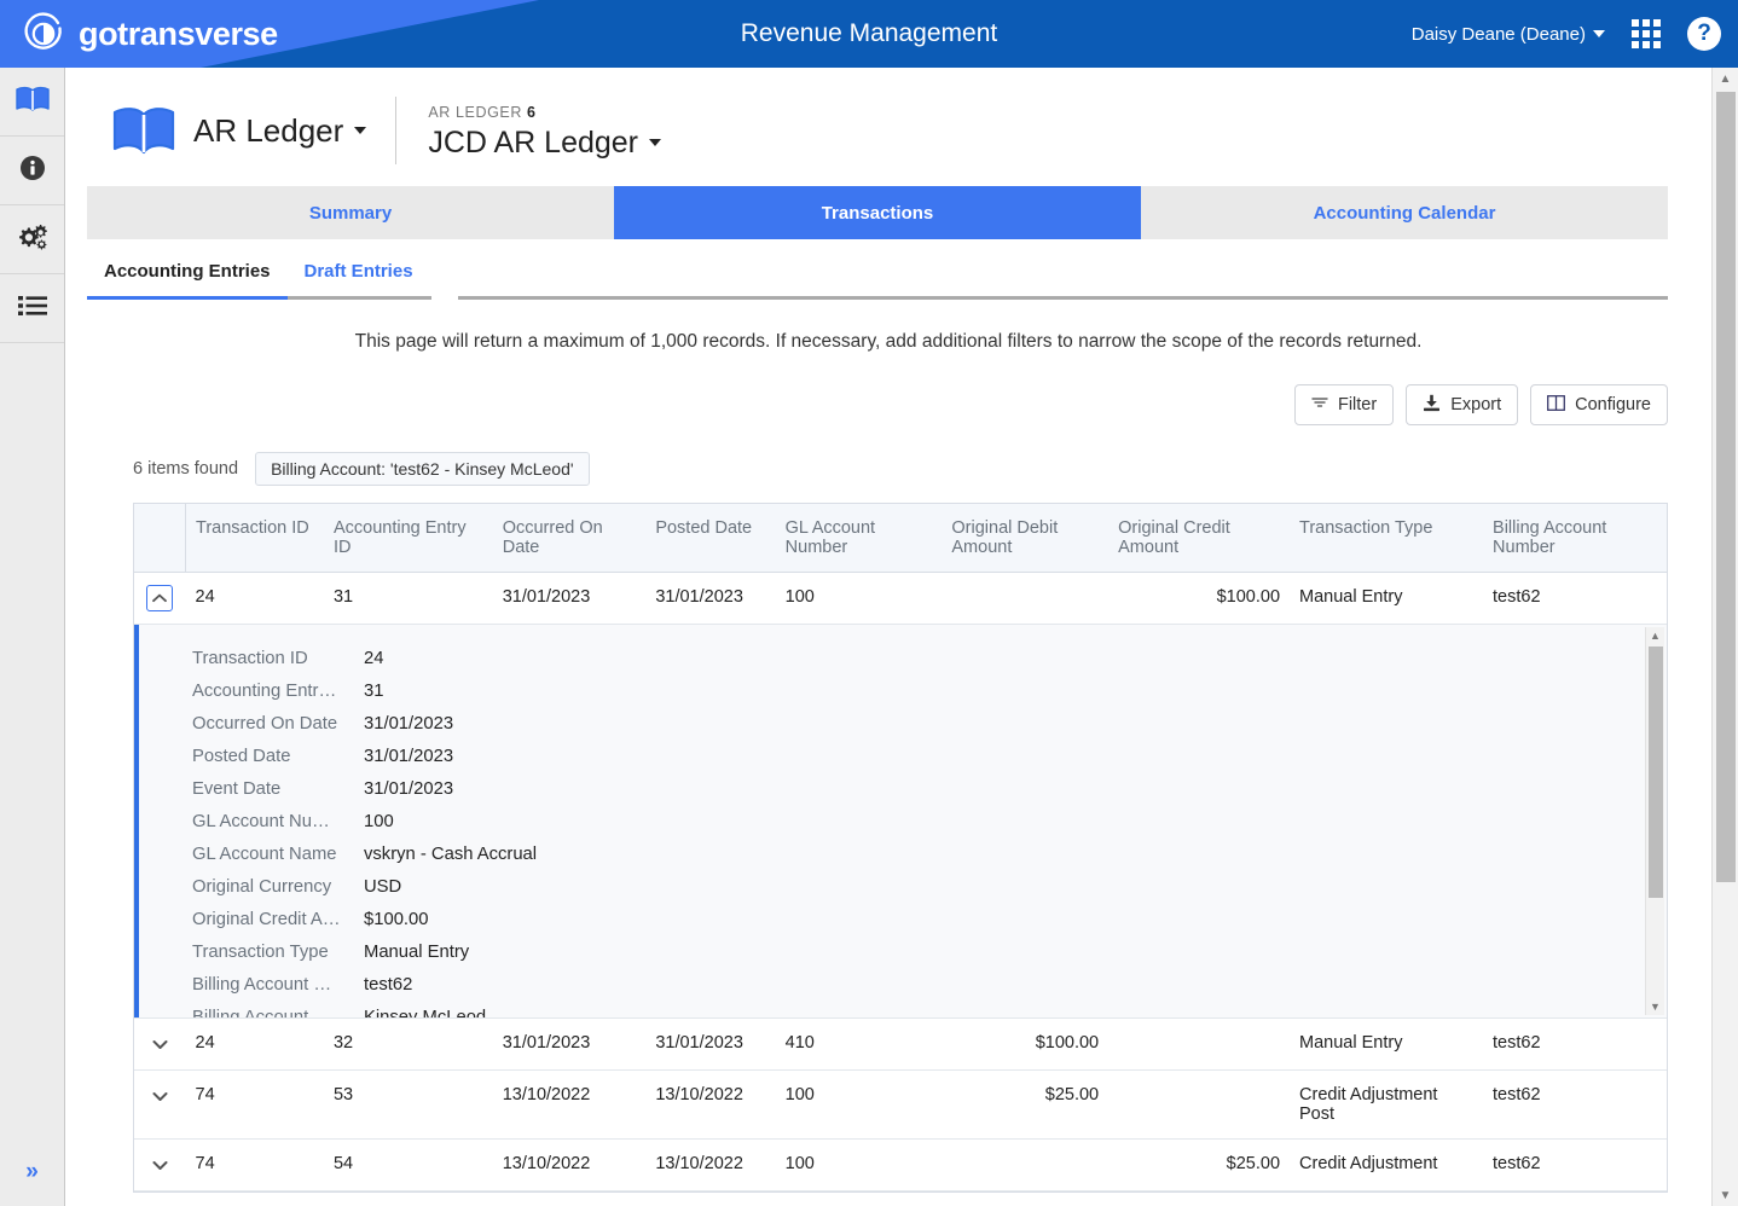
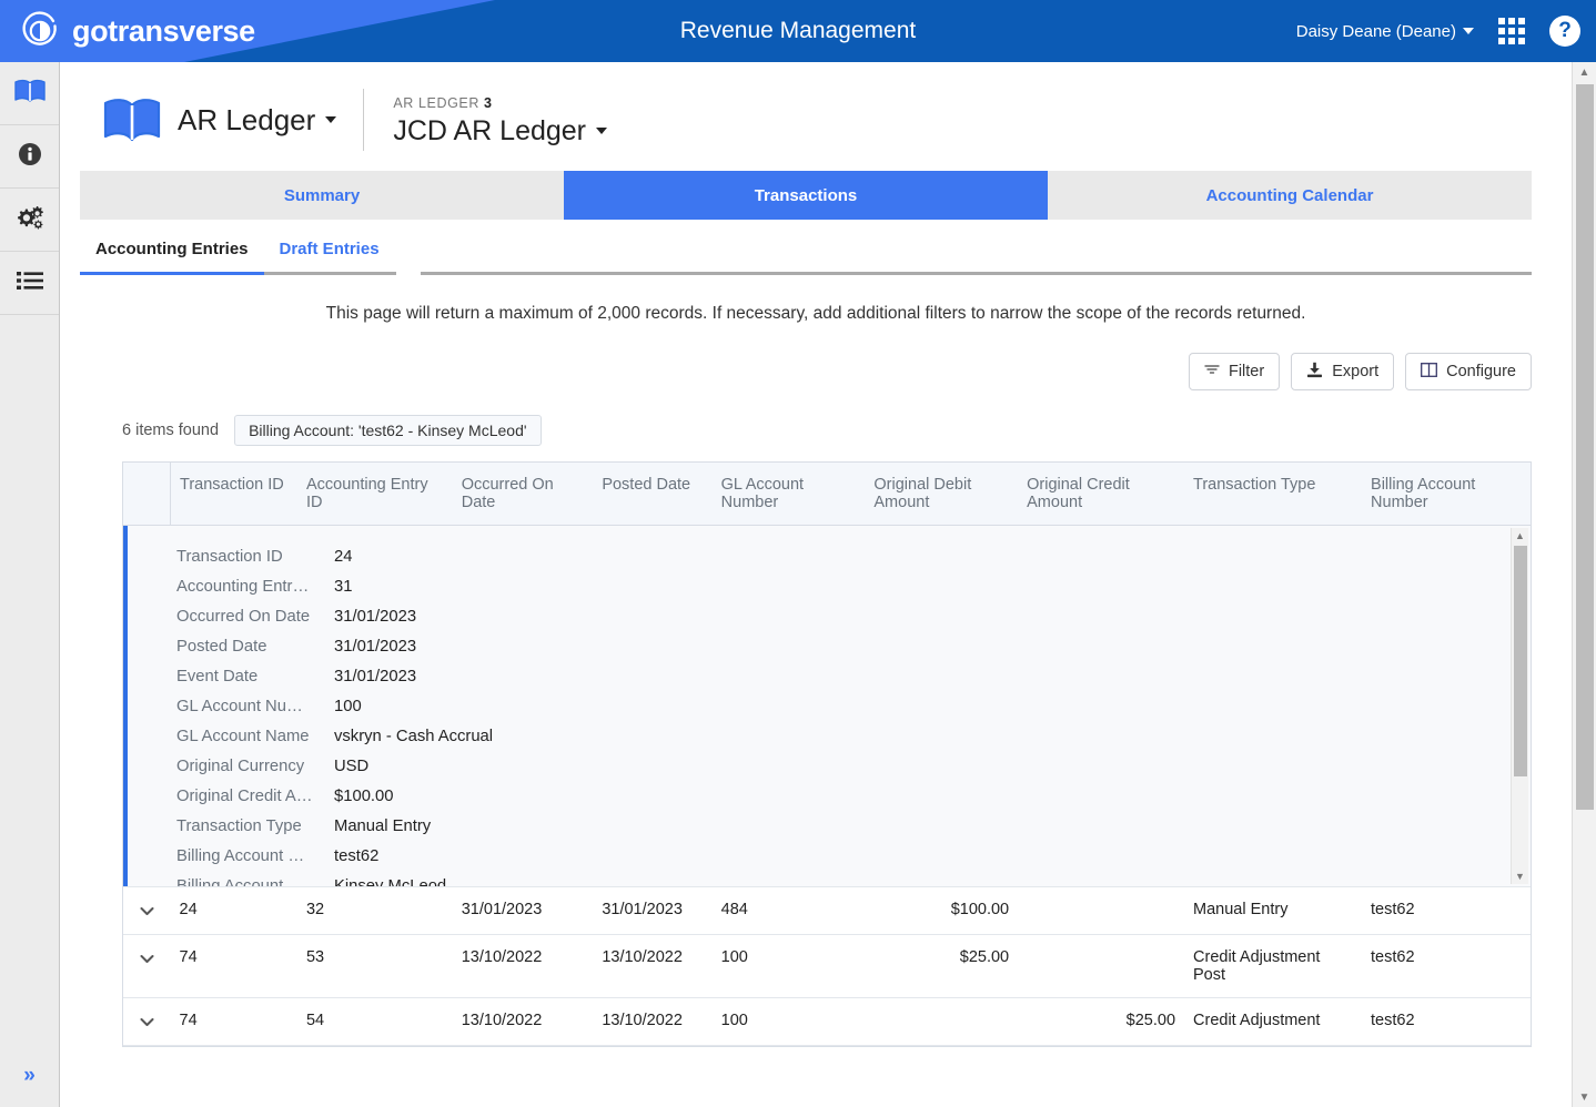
  gotransverse
  Revenue Management
  Daisy Deane (Deane)
  ?
  »
  AR Ledger
- AR LEDGER 6
+ AR LEDGER 3
  JCD AR Ledger
  Summary
  Transactions
  Accounting Calendar
  Accounting Entries
  Draft Entries
- This page will return a maximum of 1,000 records. If necessary, add additional filters to narrow the scope of the records returned.
+ This page will return a maximum of 2,000 records. If necessary, add additional filters to narrow the scope of the records returned.
  Filter
  Export
  Configure
  6 items found
  Billing Account: 'test62 - Kinsey McLeod'
  	Transaction ID	Accounting Entry ID	Occurred On Date	Posted Date	GL Account Number	Original Debit Amount	Original Credit Amount	Transaction Type	Billing Account Number
- 	24	31	31/01/2023	31/01/2023	100		$100.00	Manual Entry	test62
  Transaction ID 24 Accounting Entr… 31 Occurred On Date 31/01/2023 Posted Date 31/01/2023 Event Date 31/01/2023 GL Account Nu… 100 GL Account Name vskryn - Cash Accrual Original Currency USD Original Credit A… $100.00 Transaction Type Manual Entry Billing Account … test62 Billing Account … Kinsey McLeod ▲ ▼
- 	24	32	31/01/2023	31/01/2023	410	$100.00		Manual Entry	test62
+ 	24	32	31/01/2023	31/01/2023	484	$100.00		Manual Entry	test62
  	74	53	13/10/2022	13/10/2022	100	$25.00		Credit Adjustment Post	test62
  	74	54	13/10/2022	13/10/2022	100		$25.00	Credit Adjustment	test62
  ▲
  ▼
